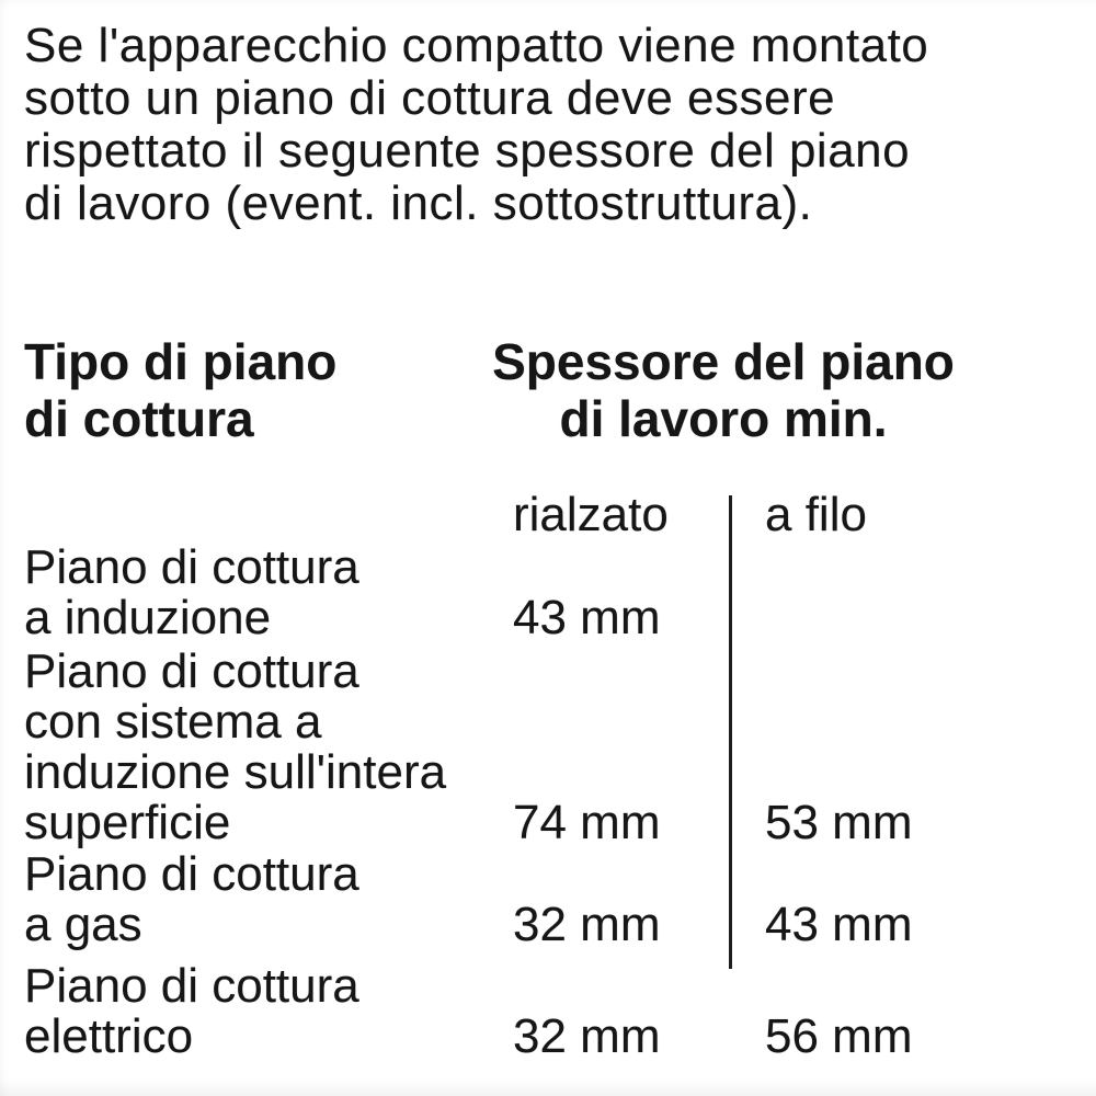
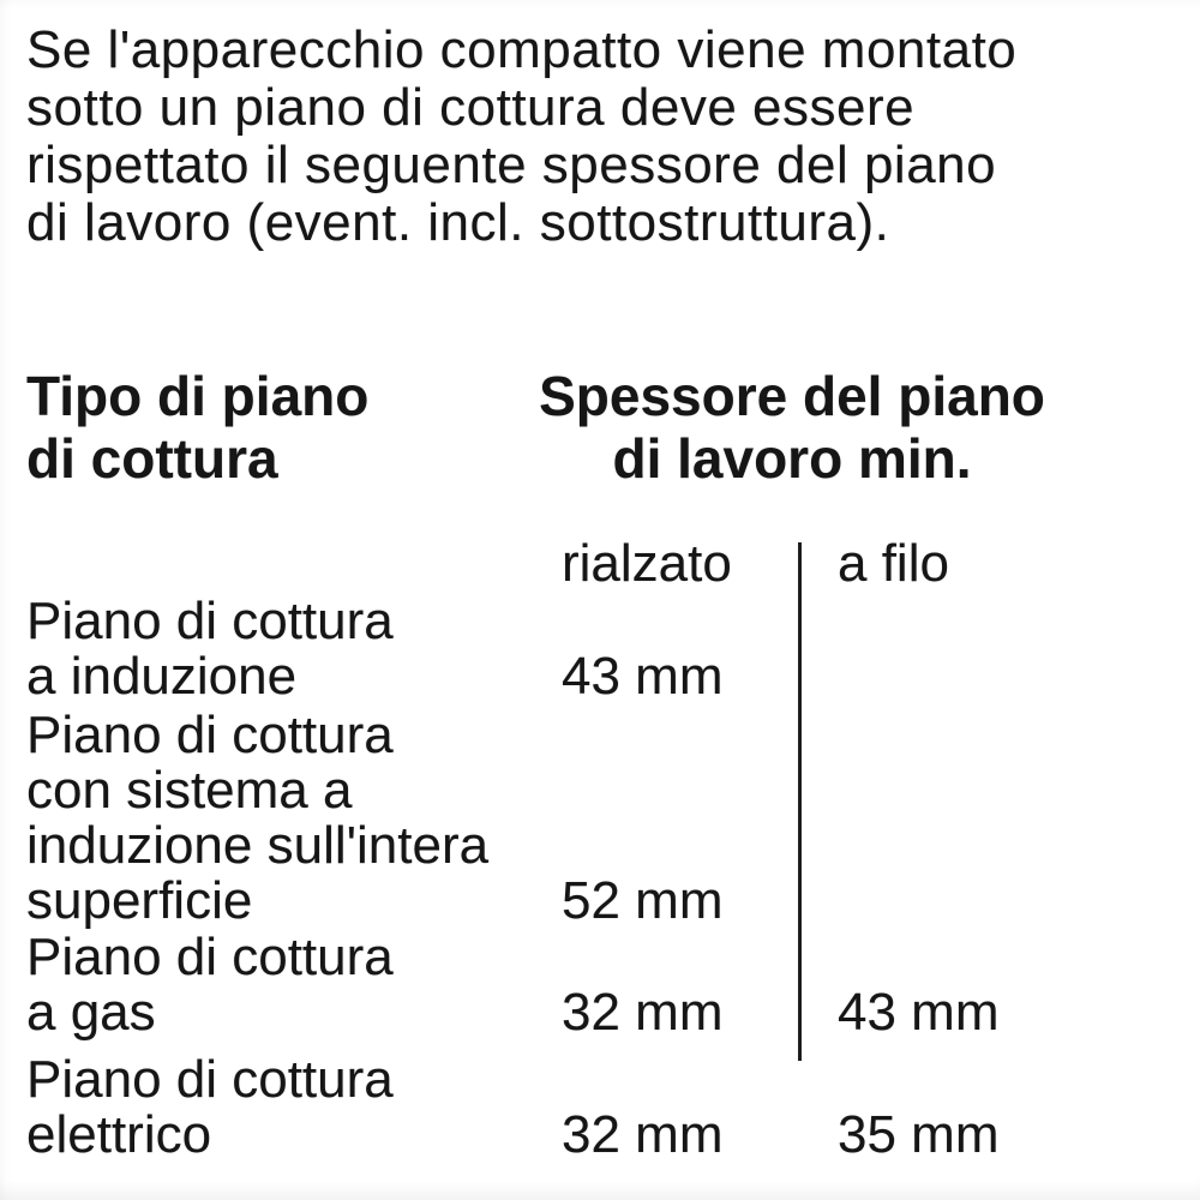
  Se l'apparecchio compatto viene montato
  sotto un piano di cottura deve essere
  rispettato il seguente spessore del piano
  di lavoro (event. incl. sottostruttura).
  Tipo di piano
  di cottura
  Spessore del piano
  di lavoro min.
  rialzato
  a filo
  Piano di cottura
  a induzione
  43 mm
  Piano di cottura
  con sistema a
  induzione sull'intera
  superficie
- 74 mm
+ 52 mm
- 53 mm
  Piano di cottura
  a gas
  32 mm
  43 mm
  Piano di cottura
  elettrico
  32 mm
- 56 mm
+ 35 mm
